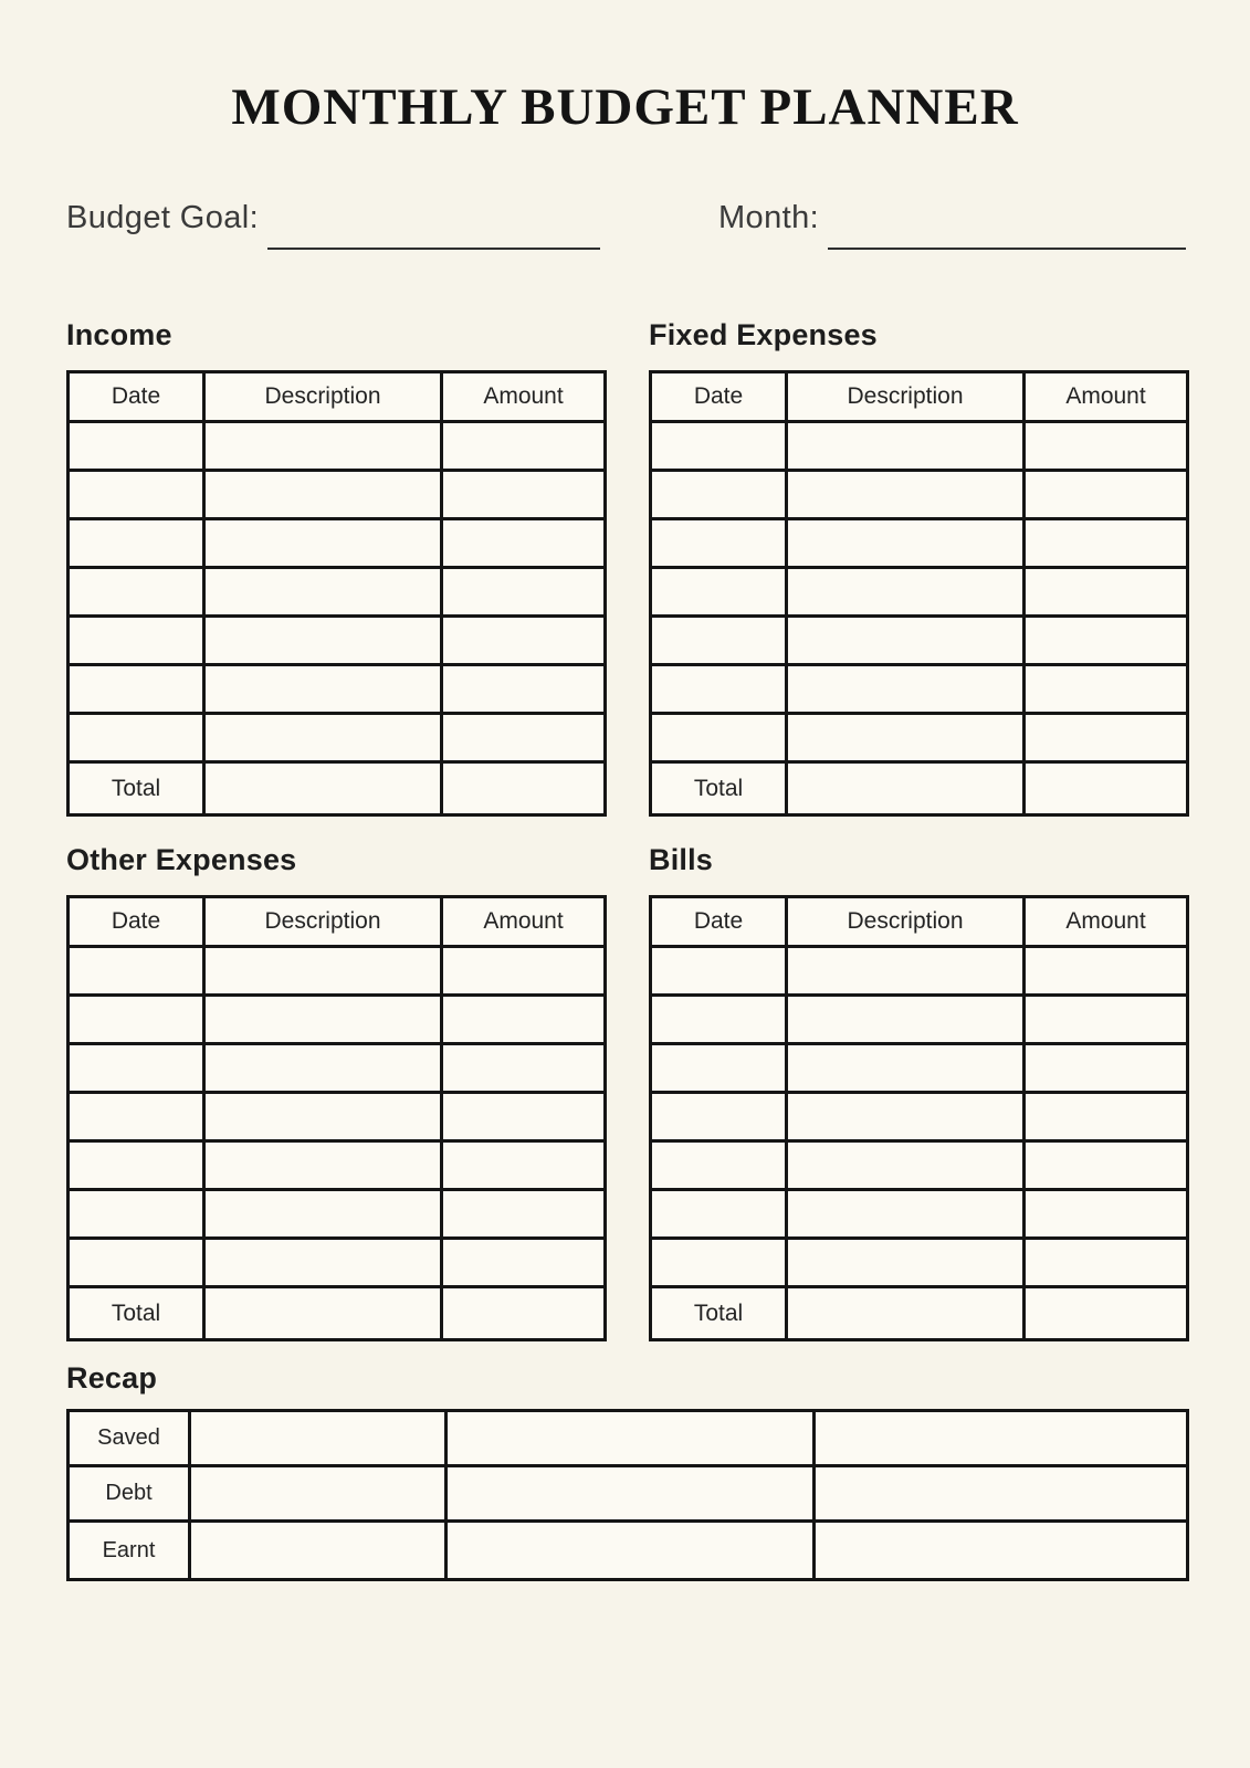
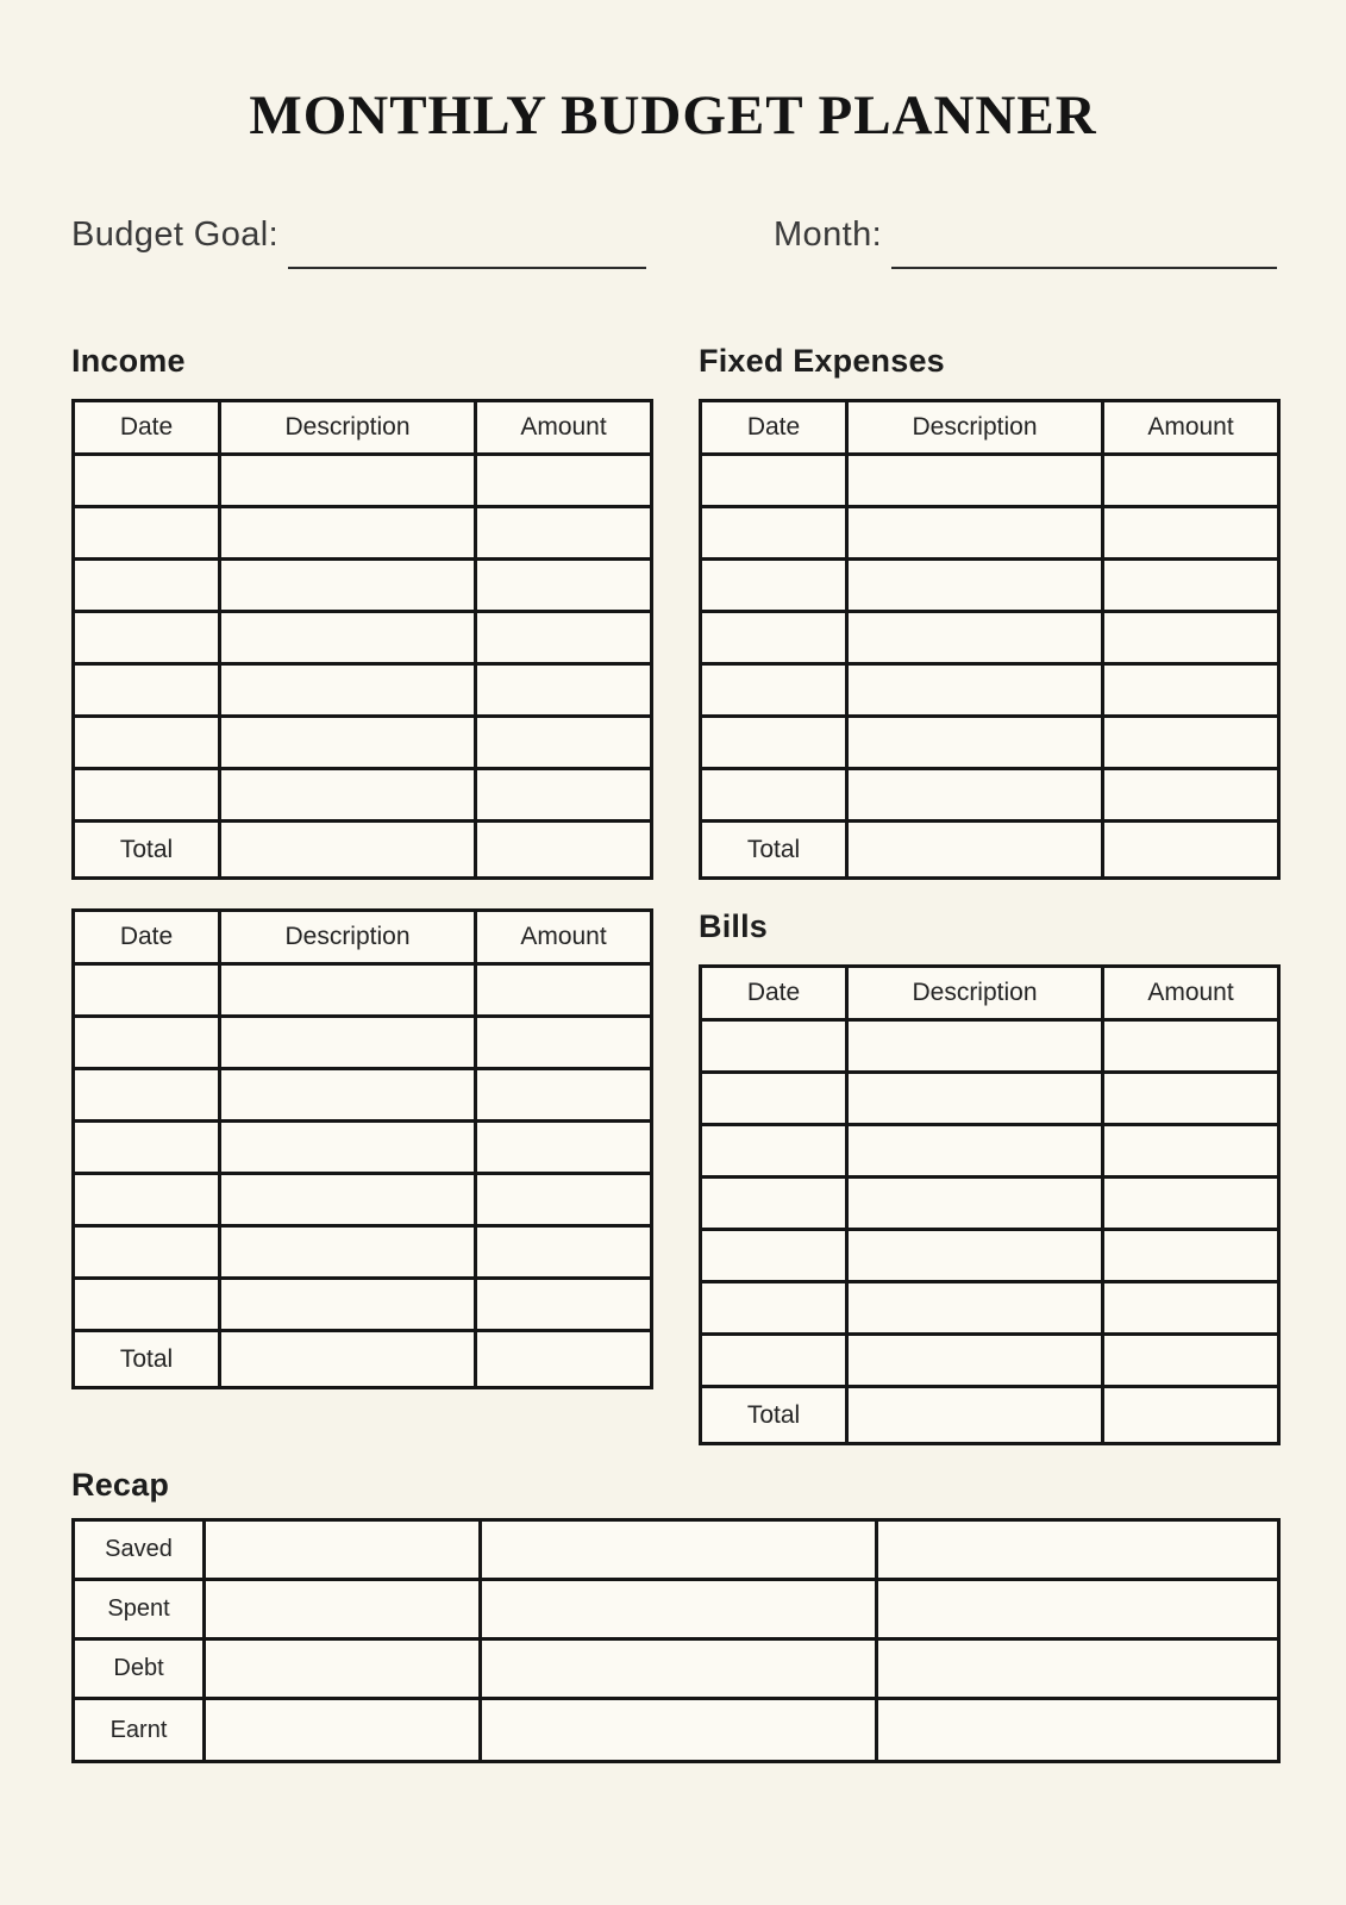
  MONTHLY BUDGET PLANNER
  Budget Goal:
  Month:
  Income
  Date	Description	Amount
  Total
  Fixed Expenses
  Date	Description	Amount
  Total
- Other Expenses
  Date	Description	Amount
  Total
  Bills
  Date	Description	Amount
  Total
  Recap
  Saved
+ Spent
  Debt
  Earnt
